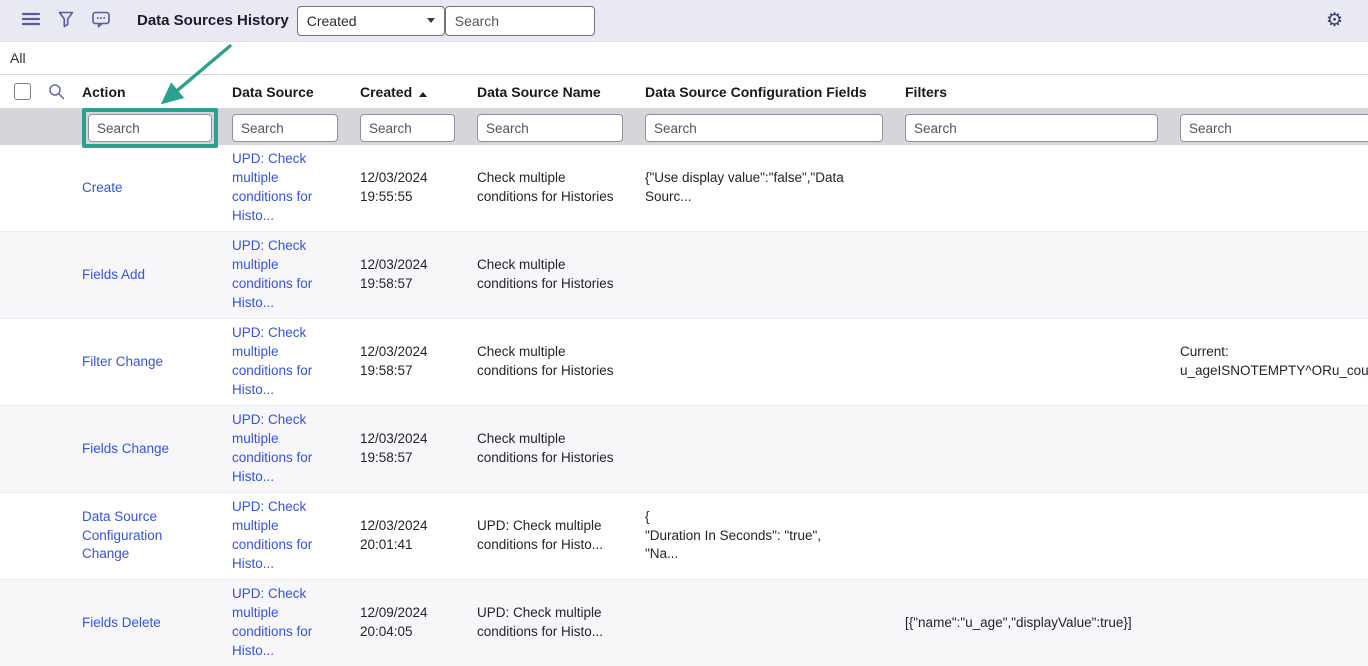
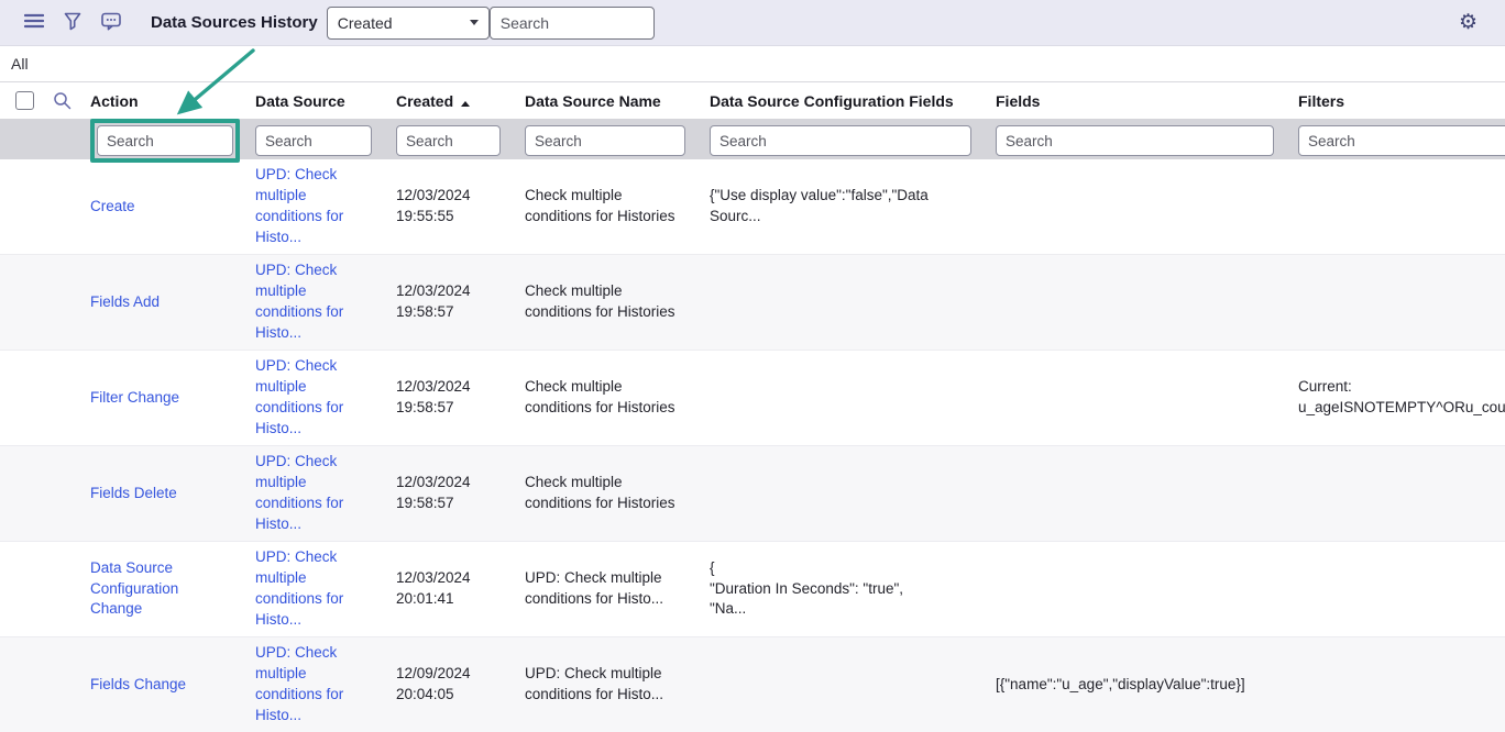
  Data Sources History
  Created
  Search
  ⚙
  All
  Action
  Data Source
  Created
  Data Source Name
  Data Source Configuration Fields
+ Fields
  Filters
  Search
  Search
  Search
  Search
  Search
  Search
  Search
  Create
  UPD: Check multiple conditions for Histo...
  12/03/2024 19:55:55
  Check multiple conditions for Histories
  {"Use display value":"false","Data Sourc...
  Fields Add
  UPD: Check multiple conditions for Histo...
  12/03/2024 19:58:57
  Check multiple conditions for Histories
  Filter Change
  UPD: Check multiple conditions for Histo...
  12/03/2024 19:58:57
  Check multiple conditions for Histories
  Current:
  u_ageISNOTEMPTY^ORu_cou
- Fields Change
+ Fields Delete
  UPD: Check multiple conditions for Histo...
  12/03/2024 19:58:57
  Check multiple conditions for Histories
  Data Source Configuration Change
  UPD: Check multiple conditions for Histo...
  12/03/2024 20:01:41
  UPD: Check multiple conditions for Histo...
  {
  "Duration In Seconds": "true",
  "Na...
- Fields Delete
+ Fields Change
  UPD: Check multiple conditions for Histo...
  12/09/2024 20:04:05
  UPD: Check multiple conditions for Histo...
  [{"name":"u_age","displayValue":true}]
